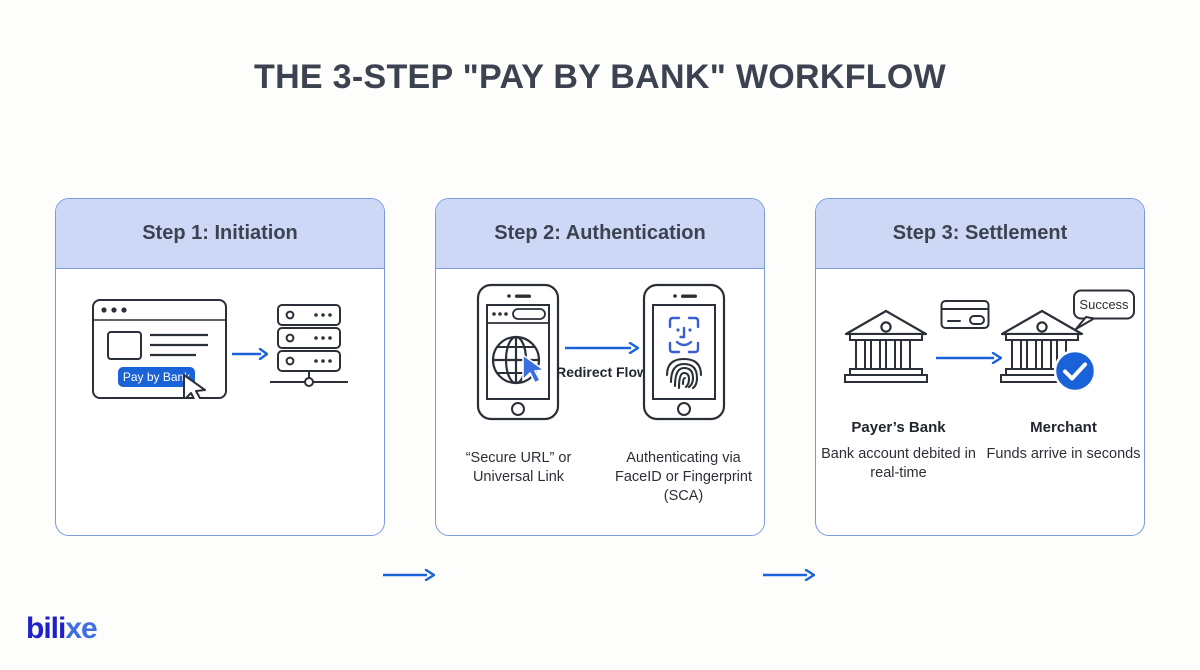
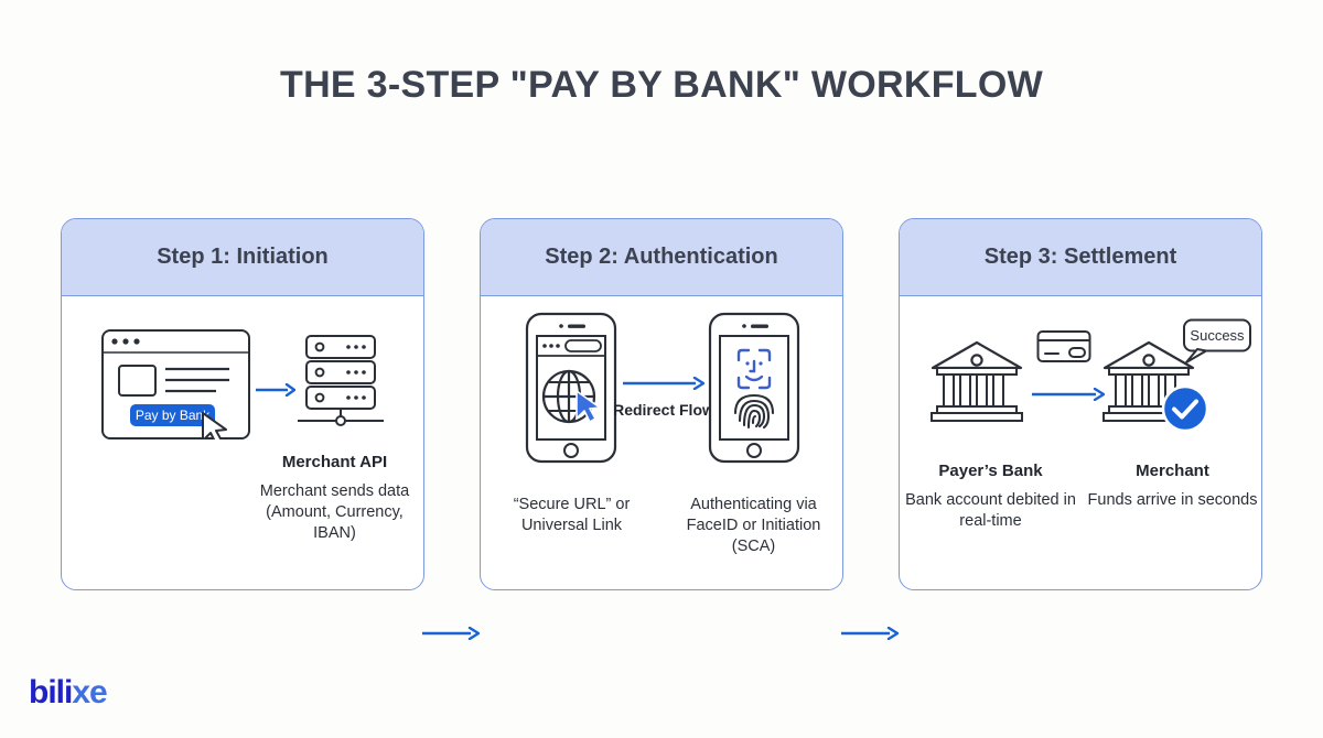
  THE 3-STEP "PAY BY BANK" WORKFLOW
  Step 1: Initiation
  Pay by Ban
+ Merchant API
+ Merchant sends data (Amount, Currency, IBAN)
  Step 2: Authentication
  Redirect Flow
  “Secure URL” or Universal Link
- Authenticating via FaceID or Fingerprint (SCA)
+ Authenticating via FaceID or Initiation (SCA)
  Step 3: Settlement
  Success
  Payer’s Bank
  Bank account debited in real-time
  Merchant
  Funds arrive in seconds
  bilixe
